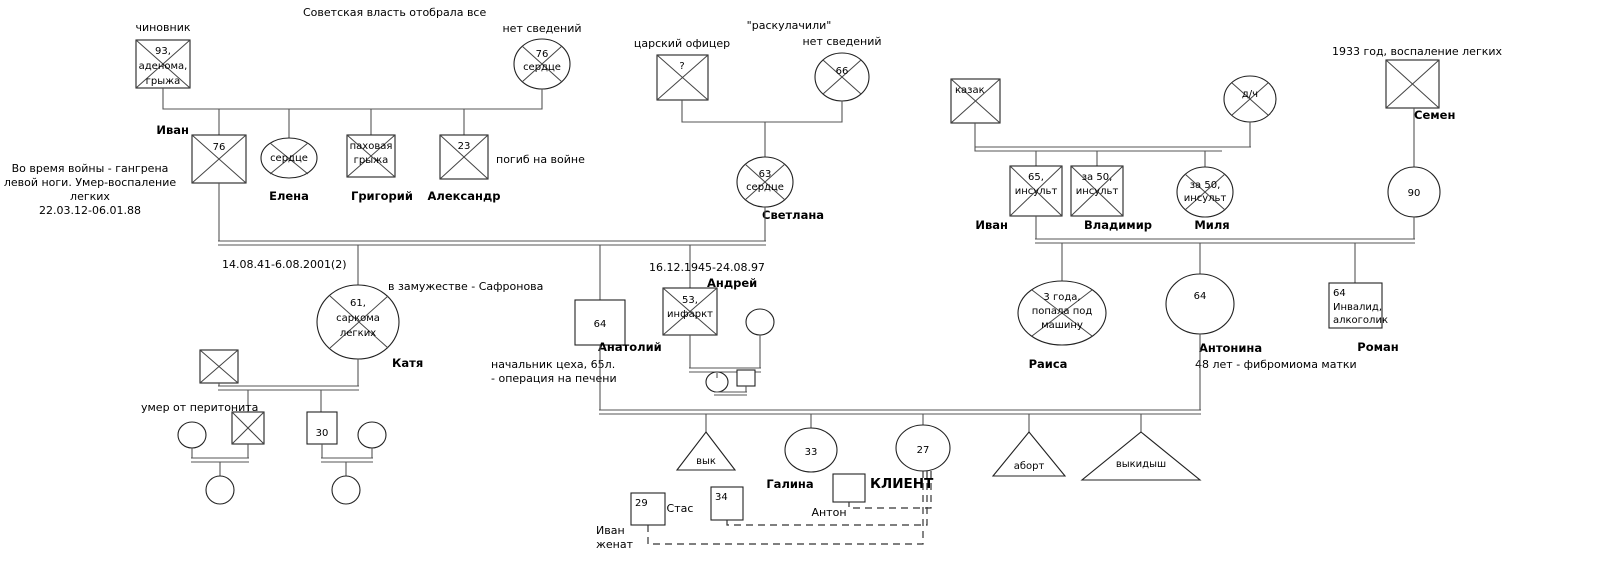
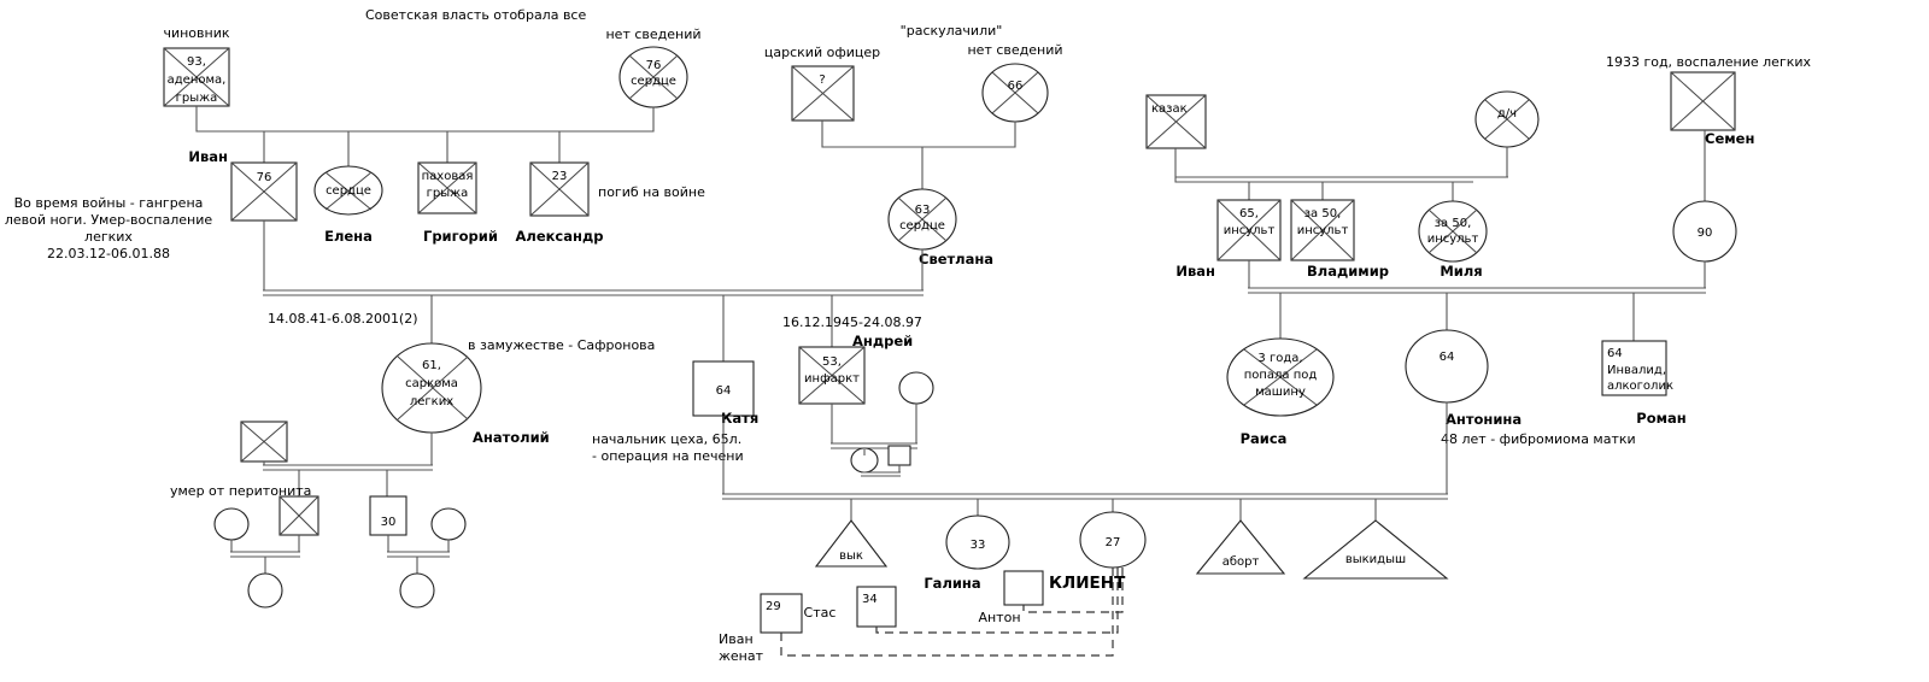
  93,
  аденома,
  грыжа
  чиновник
  Советская власть отобрала все
  76
  сердце
  нет сведений
  ?
  царский офицер
  "раскулачили"
  66
  нет сведений
  казак
  д/ч
  1933 год, воспаление легких
  Семен
  76
  Иван
  Во время войны - гангрена
  левой ноги. Умер-воспаление
  легких
  22.03.12-06.01.88
  сердце
  Елена
  паховая
  грыжа
  Григорий
  23
  Александр
  погиб на войне
  63
  сердце
  Светлана
  65,
  инсульт
  Иван
  за 50,
  инсульт
  Владимир
  за 50,
  инсульт
  Миля
  90
  61,
  саркома
  легких
- Катя
+ Анатолий
  14.08.41-6.08.2001(2)
  в замужестве - Сафронова
  64
- Анатолий
+ Катя
  начальник цеха, 65л.
  - операция на печени
  53,
  инфаркт
  Андрей
  16.12.1945-24.08.97
  3 года,
  попала под
  машину
  Раиса
  64
  Антонина
  48 лет - фибромиома матки
  64
  Инвалид,
  алкоголик
  Роман
  умер от перитонита
  30
  вык
  33
  Галина
  27
  КЛИЕНТ
  аборт
  выкидыш
  29
  Иван
  женат
  34
  Стас
  Антон
